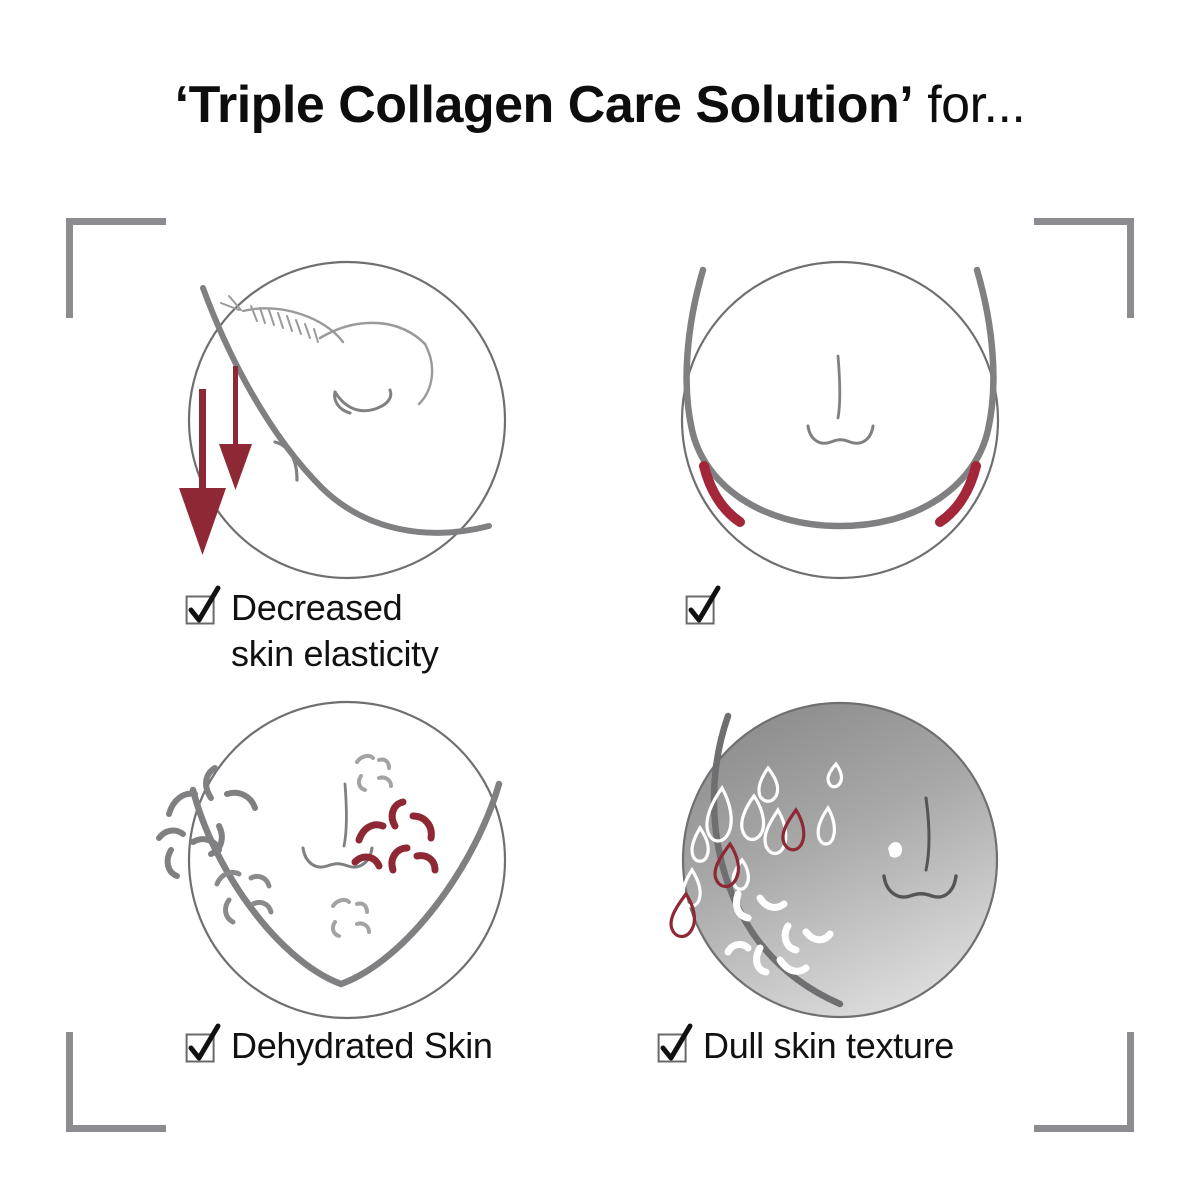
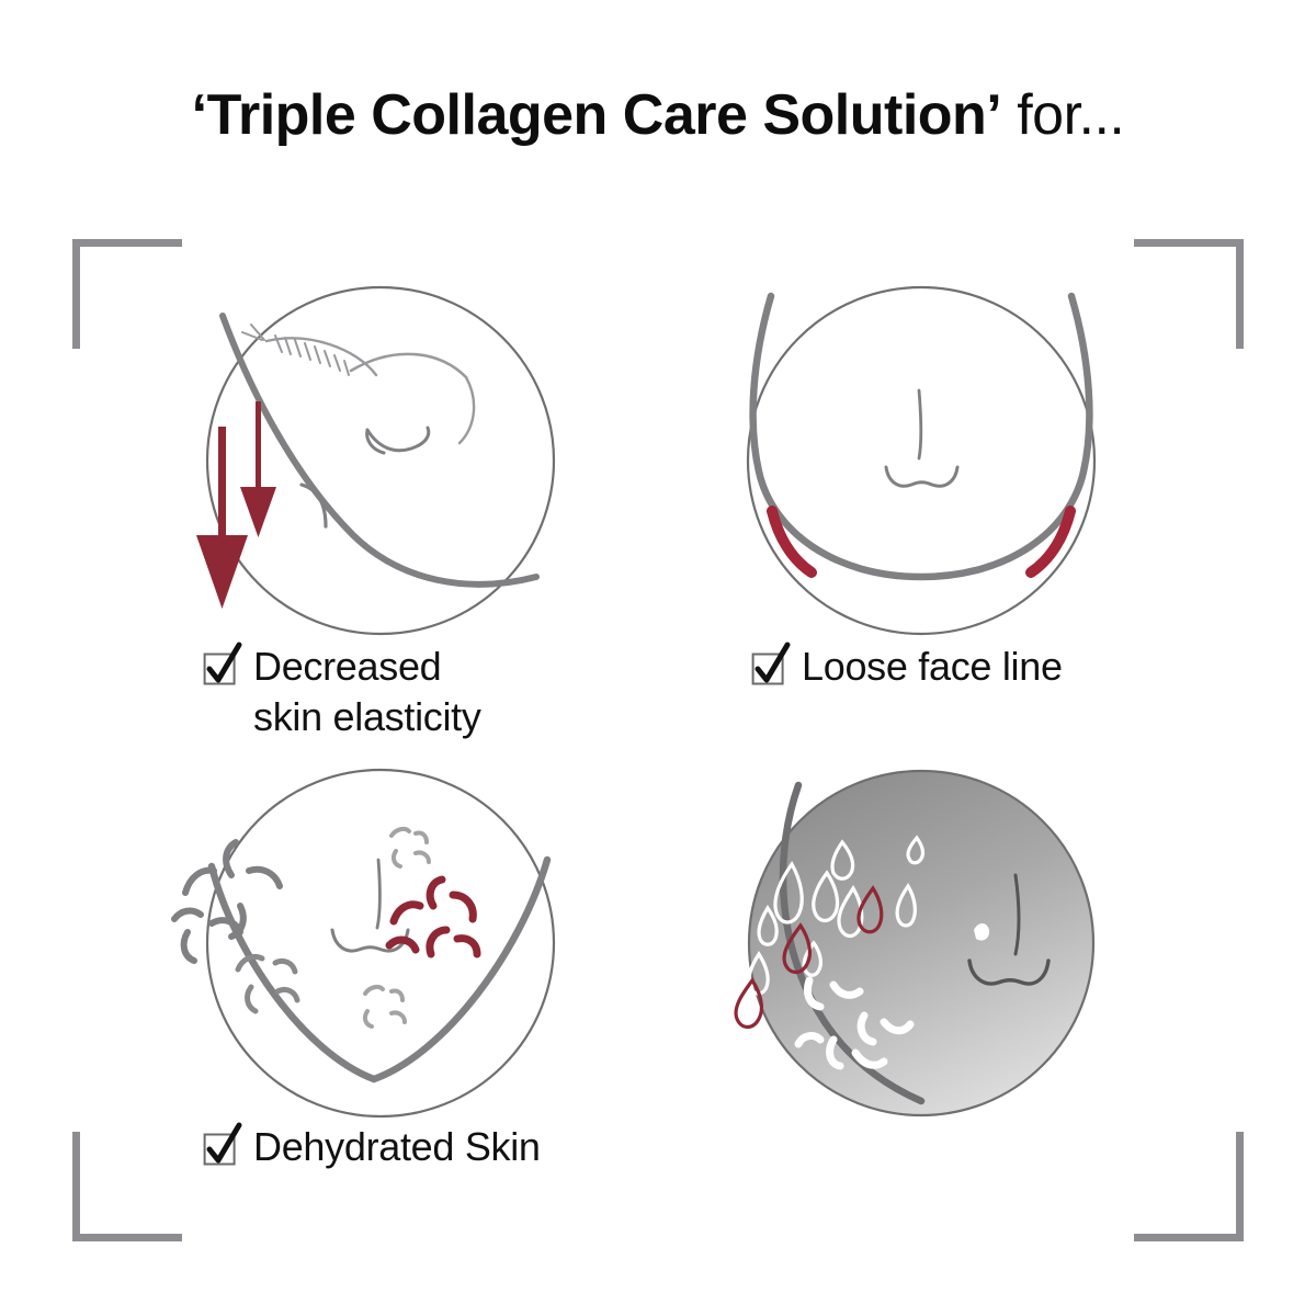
  ‘Triple Collagen Care Solution’ for...
  Decreased
  skin elasticity
+ Loose face line
  Dehydrated Skin
- Dull skin texture
